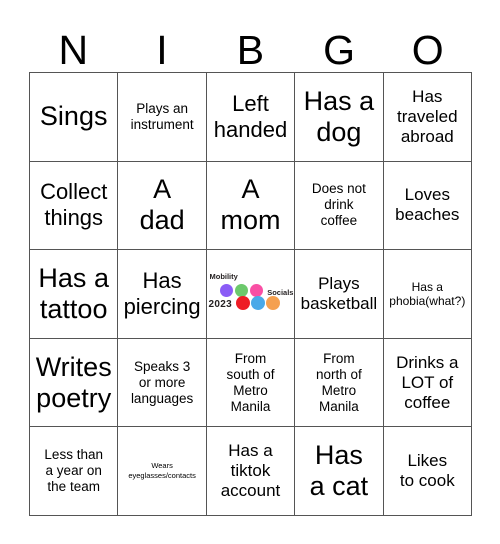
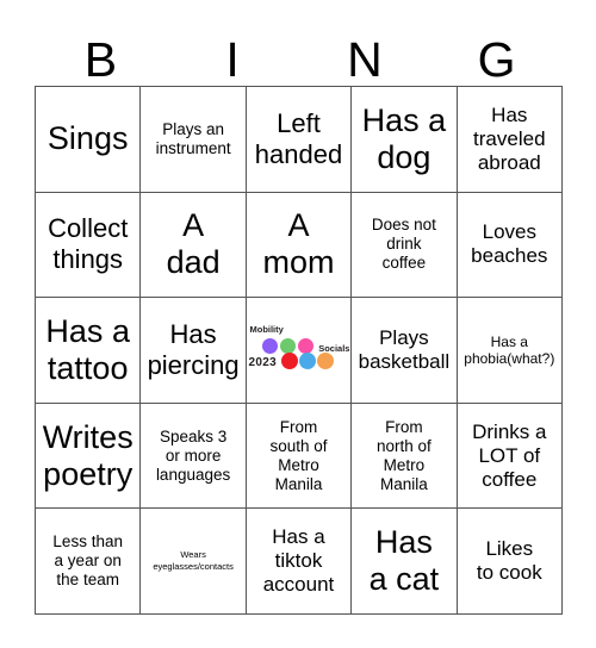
- N
+ B
  I
- B
+ N
  G
- O
  Sings
  Plays an
  instrument
  Left
  handed
  Has a
  dog
  Has
  traveled
  abroad
  Collect
  things
  A
  dad
  A
  mom
  Does not
  drink
  coffee
  Loves
  beaches
  Has a
  tattoo
  Has
  piercing
  Mobility
  Socials
  2023
  Plays
  basketball
  Has a
  phobia(what?)
  Writes
  poetry
  Speaks 3
  or more
  languages
  From
  south of
  Metro
  Manila
  From
  north of
  Metro
  Manila
  Drinks a
  LOT of
  coffee
  Less than
  a year on
  the team
  Wears
  eyeglasses/contacts
  Has a
  tiktok
  account
  Has
  a cat
  Likes
  to cook
